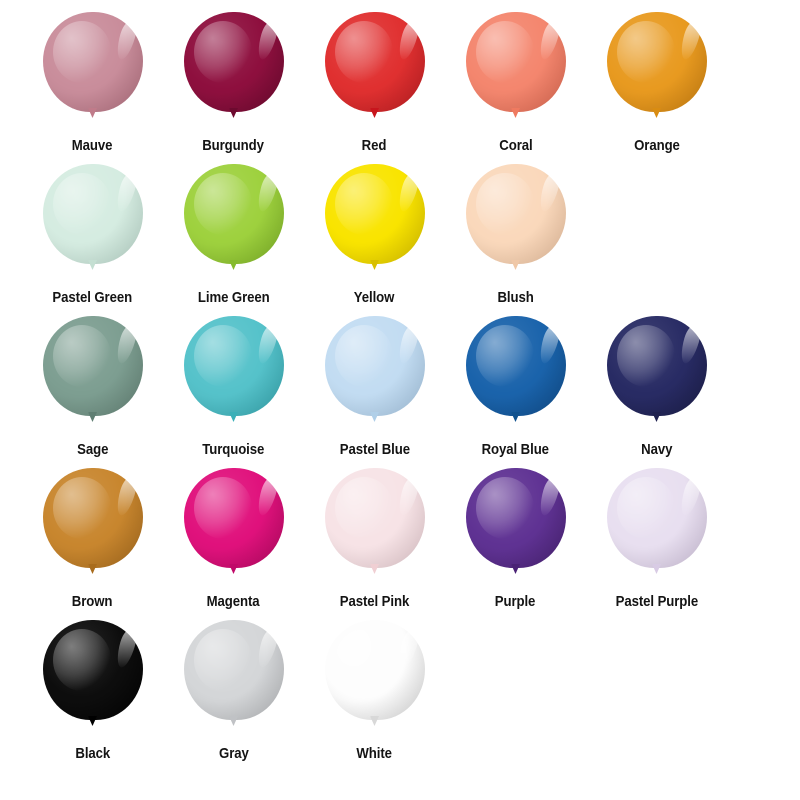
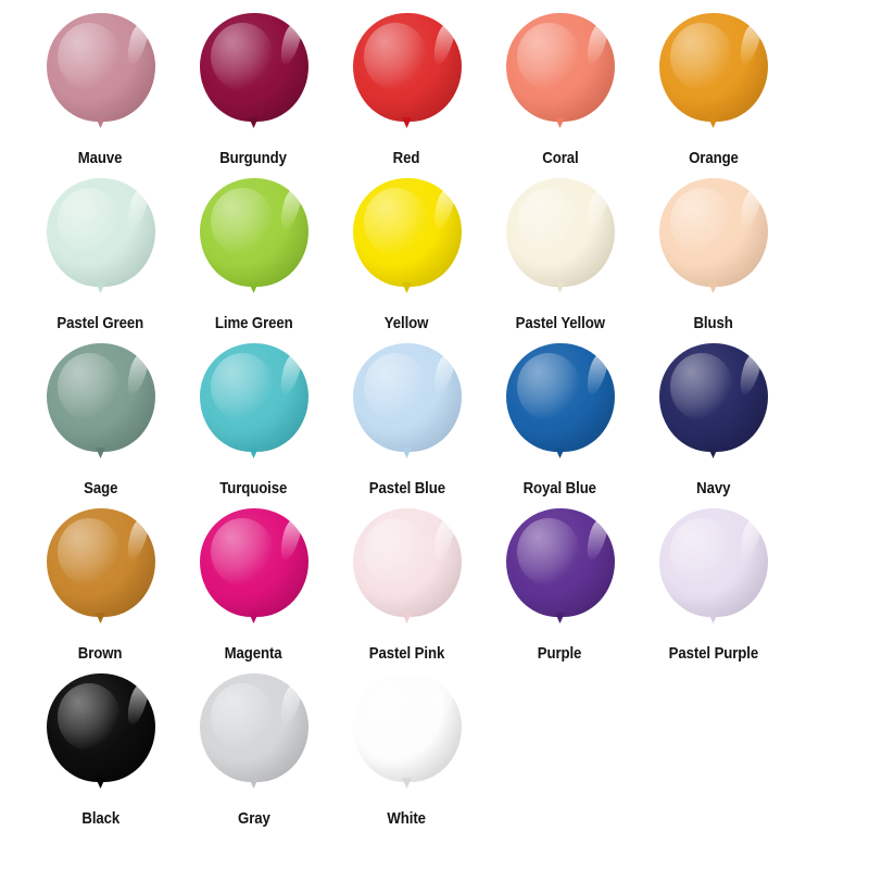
  Mauve
  Burgundy
  Red
  Coral
  Orange
  Pastel Green
  Lime Green
  Yellow
+ Pastel Yellow
  Blush
  Sage
  Turquoise
  Pastel Blue
  Royal Blue
  Navy
  Brown
  Magenta
  Pastel Pink
  Purple
  Pastel Purple
  Black
  Gray
  White
